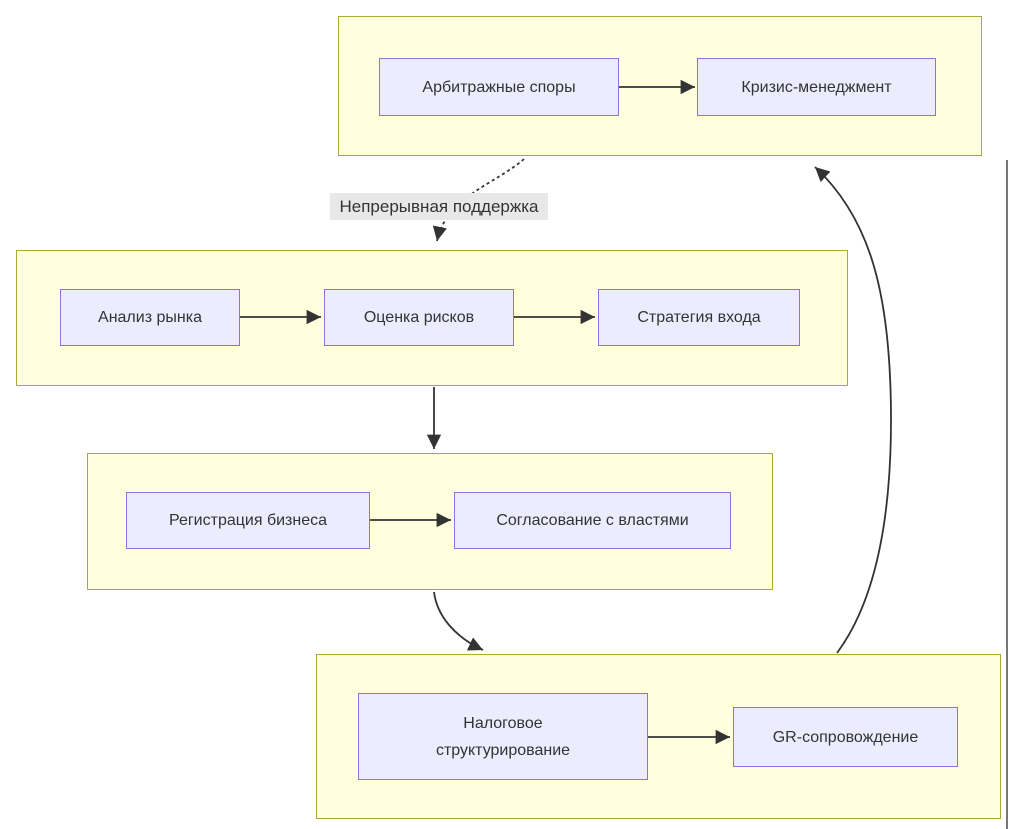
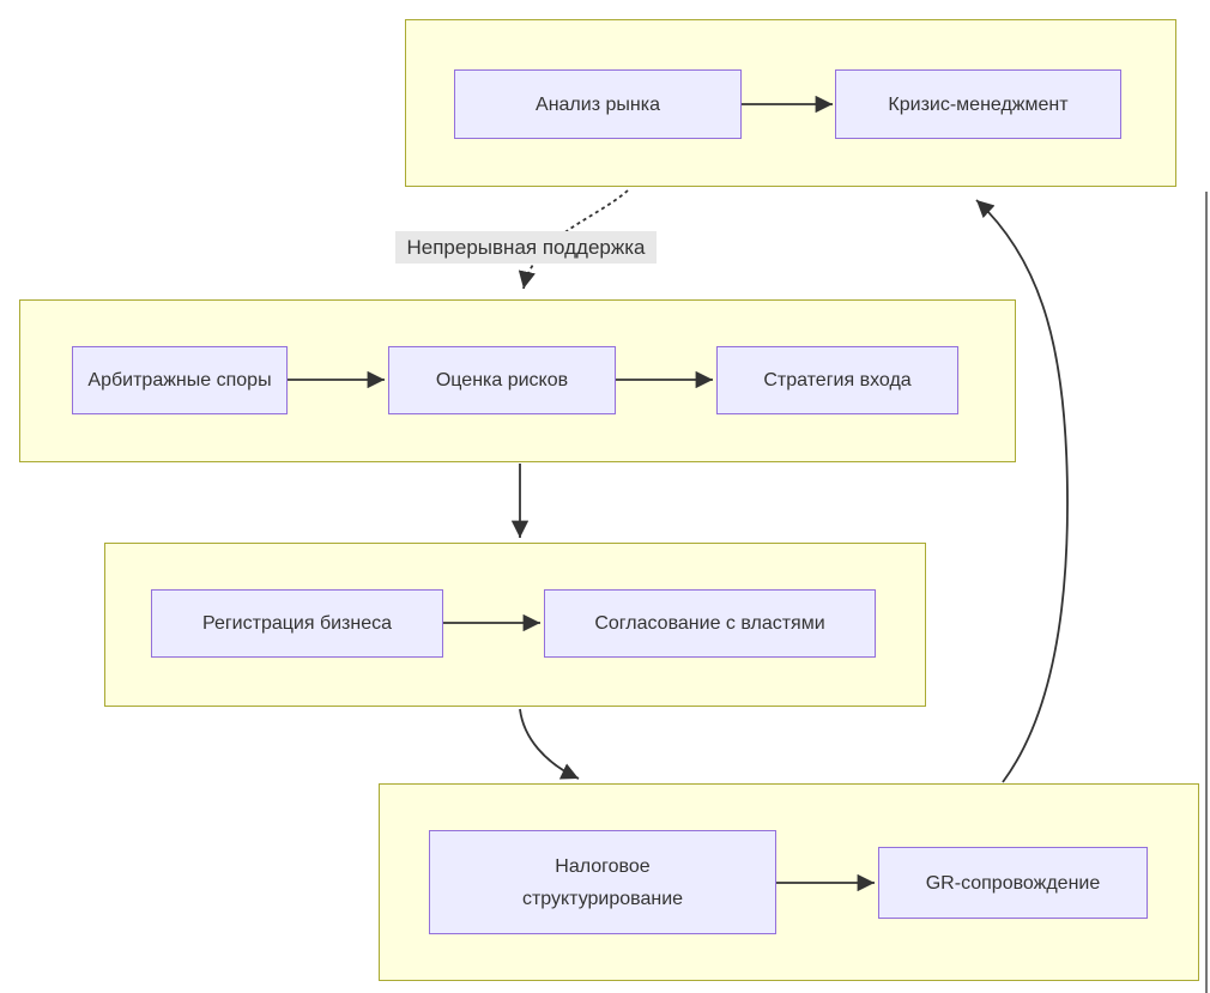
- Арбитражные споры
+ Анализ рынка
  Кризис-менеджмент
- Анализ рынка
+ Арбитражные споры
  Оценка рисков
  Стратегия входа
  Регистрация бизнеса
  Согласование с властями
  Налоговое
  структурирование
  GR-сопровождение
  Непрерывная поддержка
